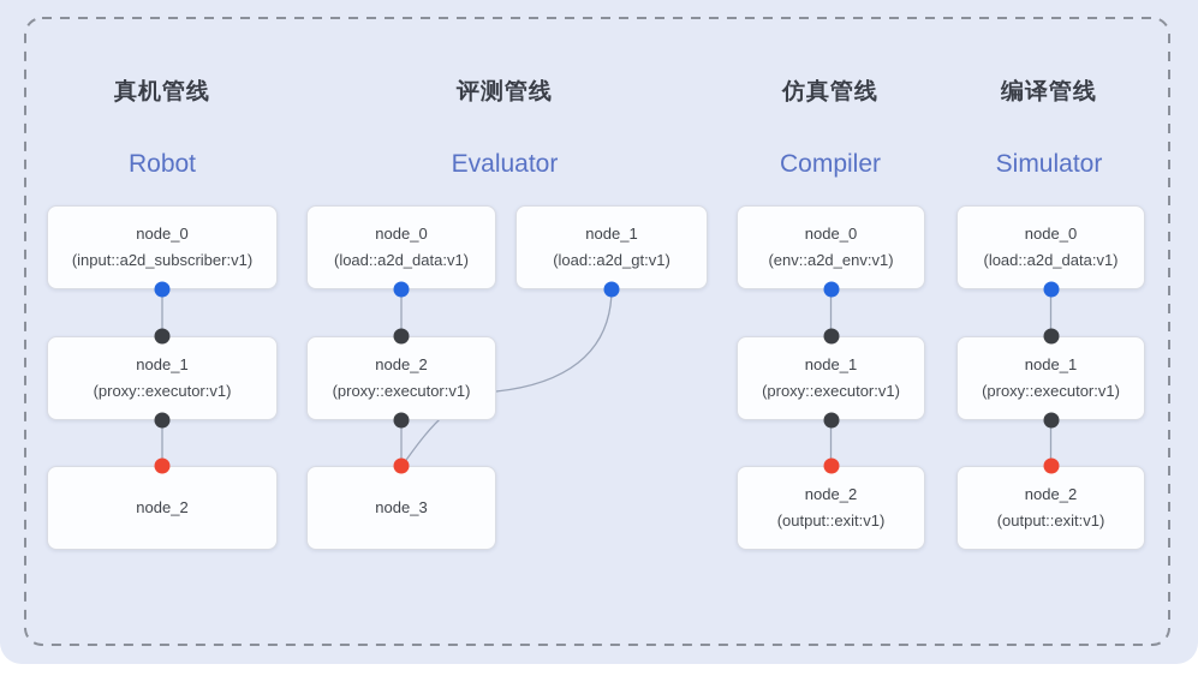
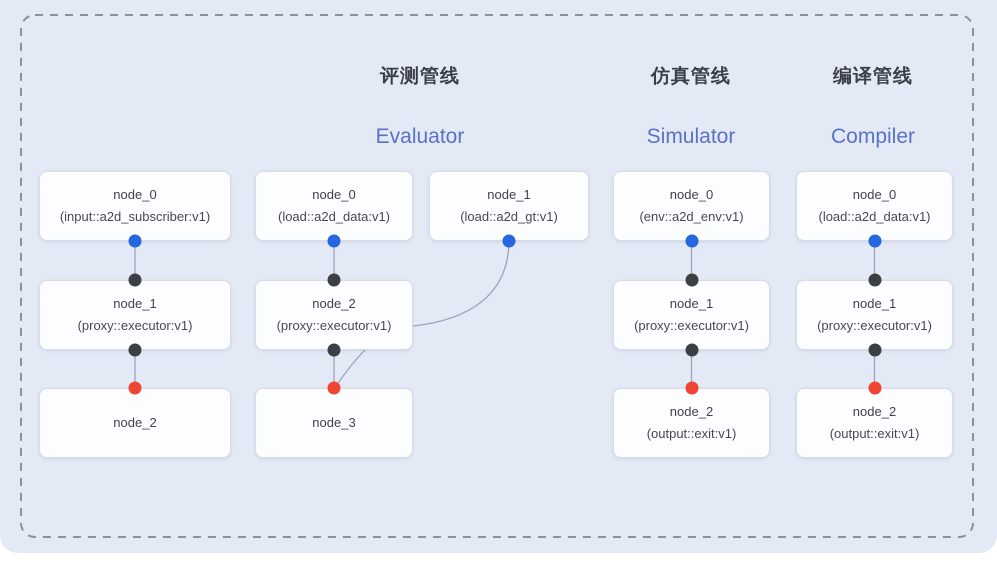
- 真机管线
- Robot
  评测管线
  Evaluator
  仿真管线
- Compiler
+ Simulator
  编译管线
- Simulator
+ Compiler
  node_0
  (input::a2d_subscriber:v1)
  node_1
  (proxy::executor:v1)
  node_2
  node_0
  (load::a2d_data:v1)
  node_1
  (load::a2d_gt:v1)
  node_2
  (proxy::executor:v1)
  node_3
  node_0
  (env::a2d_env:v1)
  node_1
  (proxy::executor:v1)
  node_2
  (output::exit:v1)
  node_0
  (load::a2d_data:v1)
  node_1
  (proxy::executor:v1)
  node_2
  (output::exit:v1)
